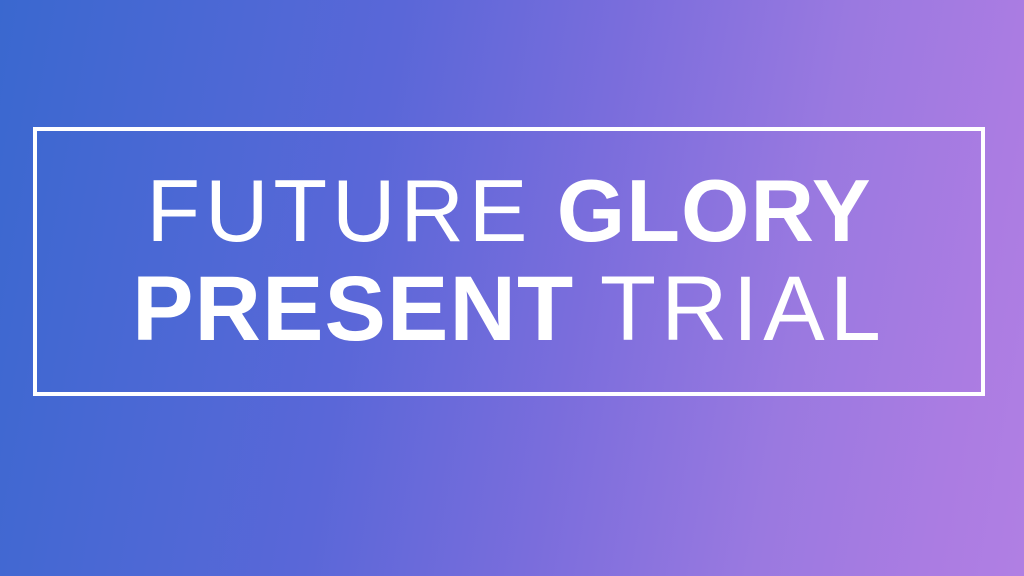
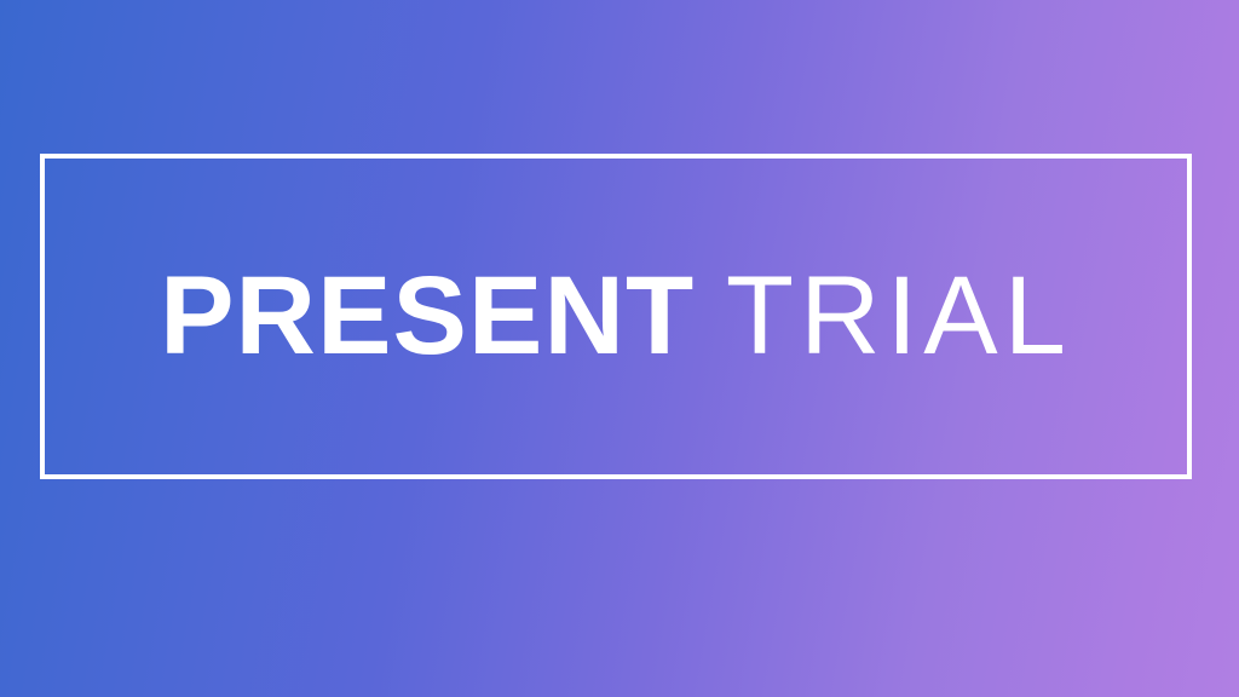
- FUTURE GLORY
  PRESENT TRIAL
